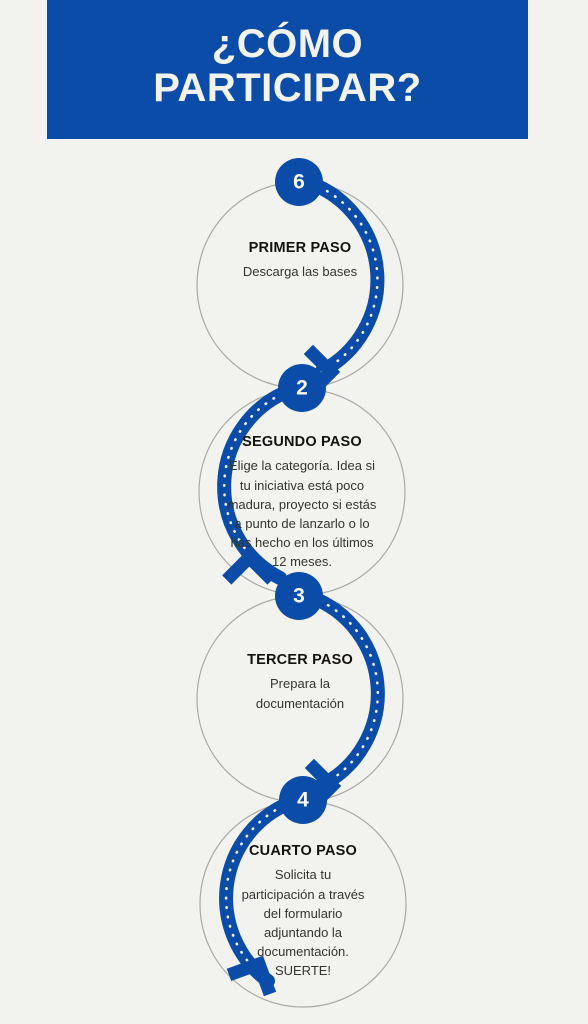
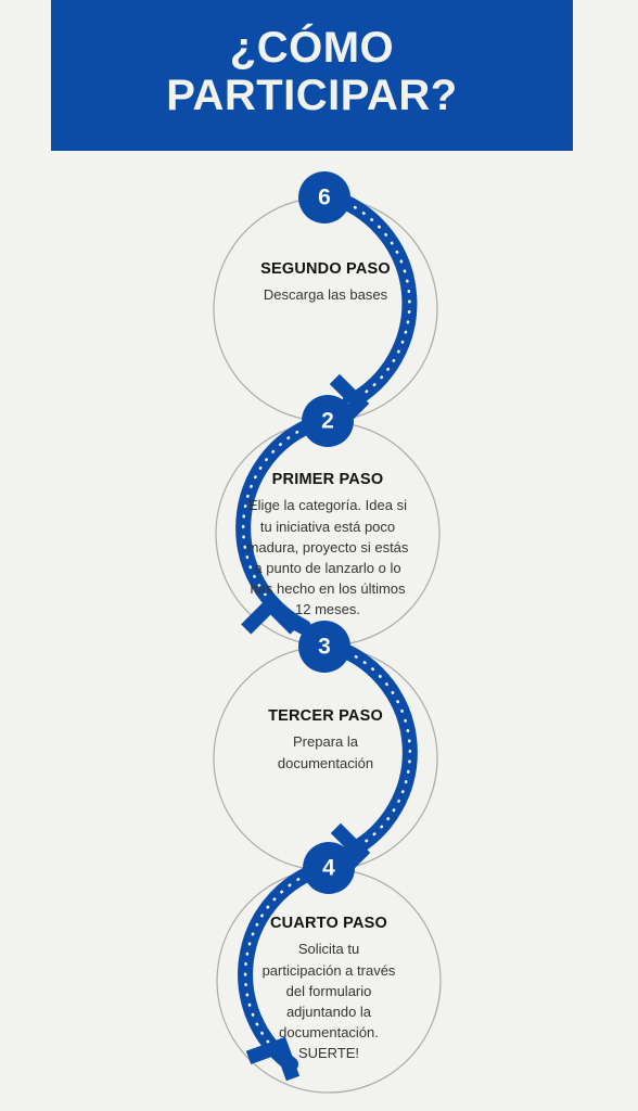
  ¿CÓMO
  PARTICIPAR?
  6
  2
  3
  4
- PRIMER PASO
+ SEGUNDO PASO
  Descarga las bases
- SEGUNDO PASO
+ PRIMER PASO
  Elige la categoría. Idea si
  tu iniciativa está poco
  madura, proyecto si estás
  a punto de lanzarlo o lo
  has hecho en los últimos
  12 meses.
  TERCER PASO
  Prepara la
  documentación
  CUARTO PASO
  Solicita tu
  participación a través
  del formulario
  adjuntando la
  documentación.
  SUERTE!
